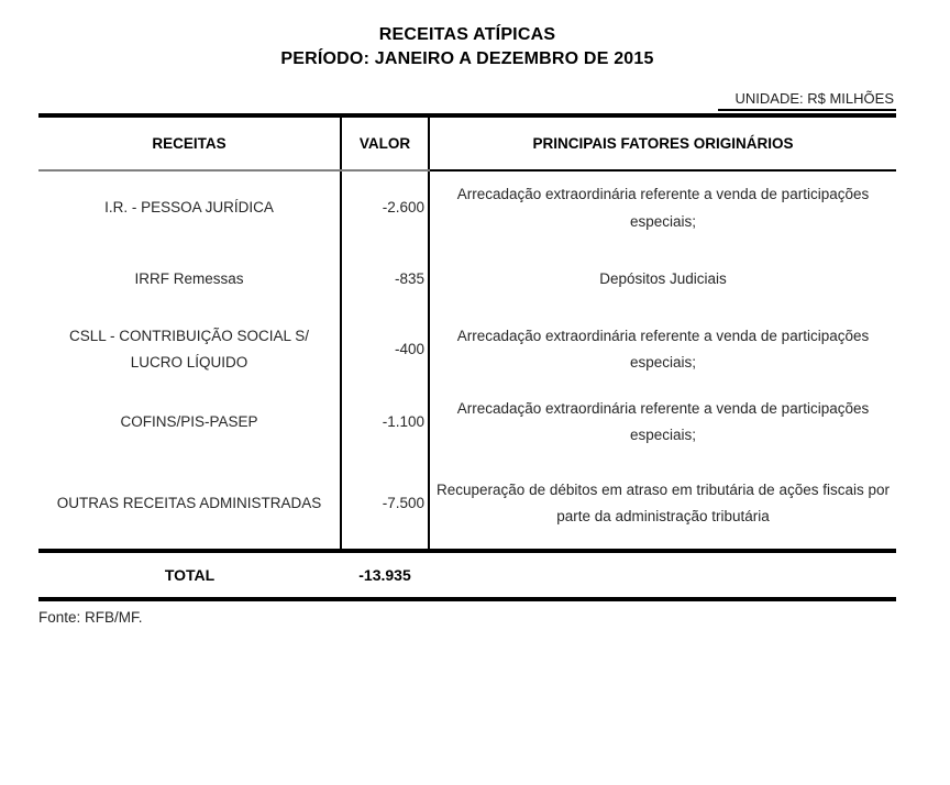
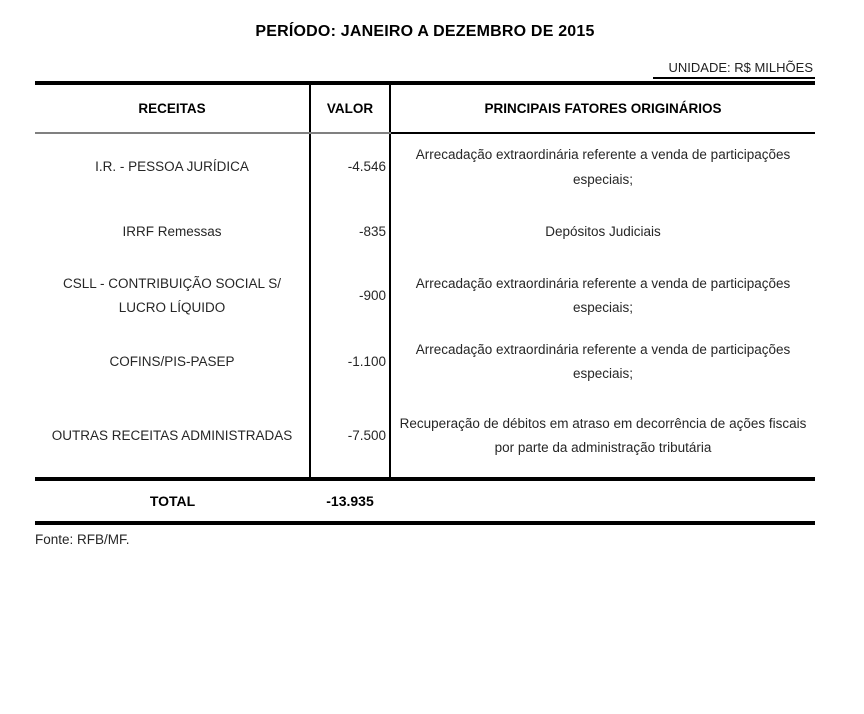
- RECEITAS ATÍPICAS
  PERÍODO: JANEIRO A DEZEMBRO DE 2015
  UNIDADE: R$ MILHÕES
  RECEITAS	VALOR	PRINCIPAIS FATORES ORIGINÁRIOS
- I.R. - PESSOA JURÍDICA	-2.600	Arrecadação extraordinária referente a venda de participações especiais;
+ I.R. - PESSOA JURÍDICA	-4.546	Arrecadação extraordinária referente a venda de participações especiais;
  IRRF Remessas	-835	Depósitos Judiciais
- CSLL - CONTRIBUIÇÃO SOCIAL S/ LUCRO LÍQUIDO	-400	Arrecadação extraordinária referente a venda de participações especiais;
+ CSLL - CONTRIBUIÇÃO SOCIAL S/ LUCRO LÍQUIDO	-900	Arrecadação extraordinária referente a venda de participações especiais;
  COFINS/PIS-PASEP	-1.100	Arrecadação extraordinária referente a venda de participações especiais;
- OUTRAS RECEITAS ADMINISTRADAS	-7.500	Recuperação de débitos em atraso em tributária de ações fiscais por parte da administração tributária
+ OUTRAS RECEITAS ADMINISTRADAS	-7.500	Recuperação de débitos em atraso em decorrência de ações fiscais por parte da administração tributária
  TOTAL	-13.935
  Fonte: RFB/MF.
